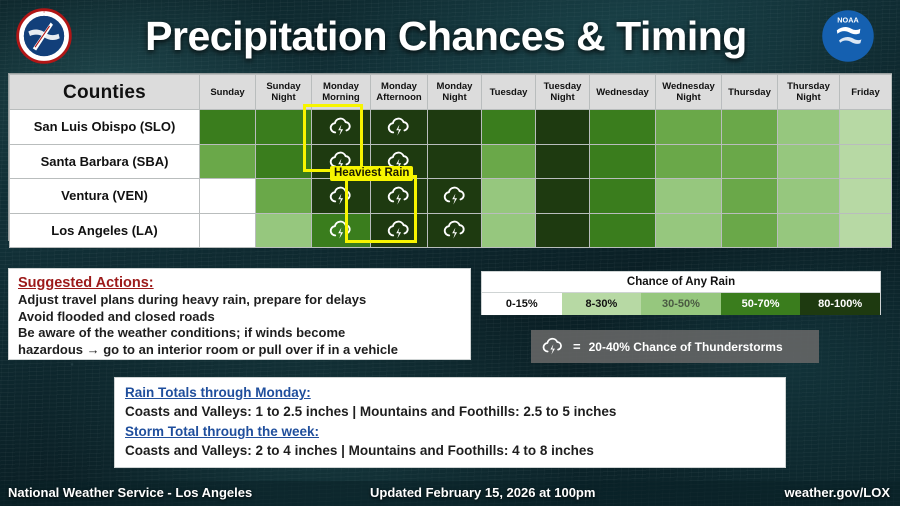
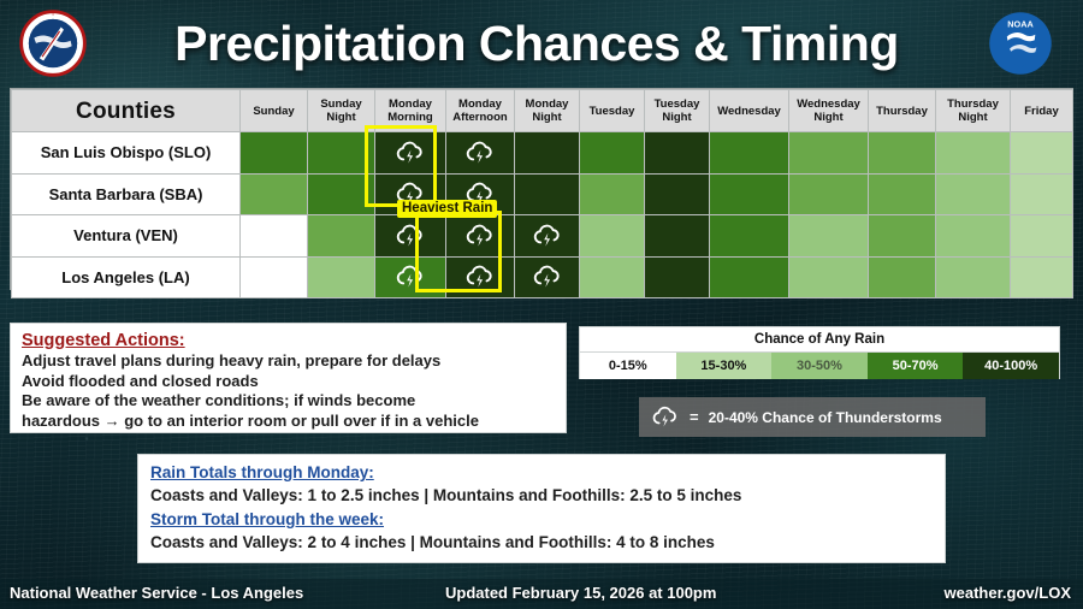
  Precipitation Chances & Timing
  NOAA
  Counties	Sunday	SundayNight	MondayMorning	MondayAfternoon	MondayNight	Tuesday	TuesdayNight	Wednesday	WednesdayNight	Thursday	ThursdayNight	Friday
  San Luis Obispo (SLO)
  Santa Barbara (SBA)
  Ventura (VEN)
  Los Angeles (LA)
  Heaviest Rain
  Suggested Actions:
  Adjust travel plans during heavy rain, prepare for delays
  Avoid flooded and closed roads
  Be aware of the weather conditions; if winds become
  hazardous → go to an interior room or pull over if in a vehicle
  Chance of Any Rain
  0-15%
- 8-30%
+ 15-30%
  30-50%
  50-70%
- 80-100%
+ 40-100%
  =
  20-40% Chance of Thunderstorms
  Rain Totals through Monday:
  Coasts and Valleys: 1 to 2.5 inches | Mountains and Foothills: 2.5 to 5 inches
  Storm Total through the week:
  Coasts and Valleys: 2 to 4 inches | Mountains and Foothills: 4 to 8 inches
  National Weather Service - Los Angeles
  Updated February 15, 2026 at 100pm
  weather.gov/LOX
